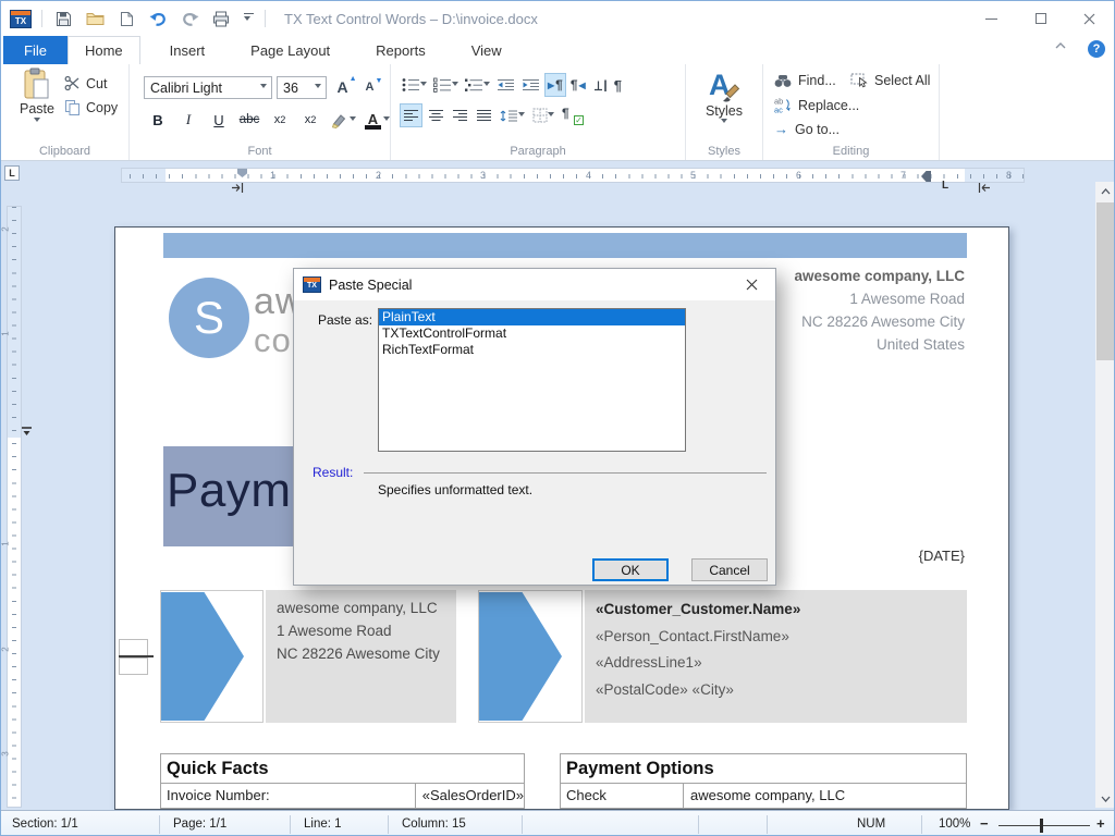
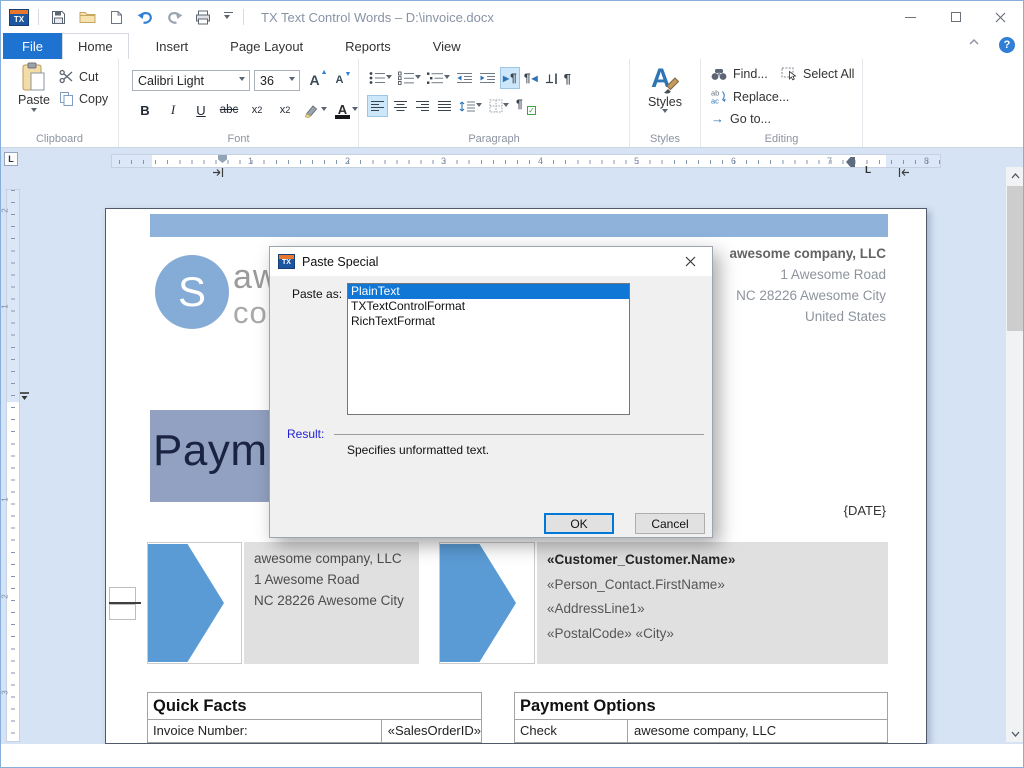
  TX
  TX Text Control Words – D:\invoice.docx
  File
  Home
  Insert
  Page Layout
  Reports
  View
  ?
  Paste
  Cut
  Copy
  Clipboard
  Calibri Light
  36
  A
  A
  B
  I
  U
  abc
  x
  2
  x
  2
  A
  Font
  ▶
  ¶
  ¶
  ◀
  ¶
  ¶
  ✓
  Paragraph
  A
  Styles
  Styles
  Find...
  ab
  ac
  Replace...
  →
  Go to...
  Select All
  Editing
  L
  1
  2
  3
  4
  5
  6
  7
  8
  L
  S
  aw
  co
  awesome company, LLC
  1 Awesome Road
  NC 28226 Awesome City
  United States
  Paym
  {DATE}
  awesome company, LLC
  1 Awesome Road
  NC 28226 Awesome City
  «Customer_Customer.Name»
  «Person_Contact.FirstName»
  «AddressLine1»
  «PostalCode» «City»
  Quick Facts
  Invoice Number:
  «SalesOrderID»
  Payment Options
  Check
  awesome company, LLC
  Paste Special
  Paste as:
  PlainText
  TXTextControlFormat
  RichTextFormat
  Result:
  Specifies unformatted text.
  OK
  Cancel
- Section: 1/1
- Page: 1/1
- Line: 1
- Column: 15
- NUM
- 100%
- −
- +
